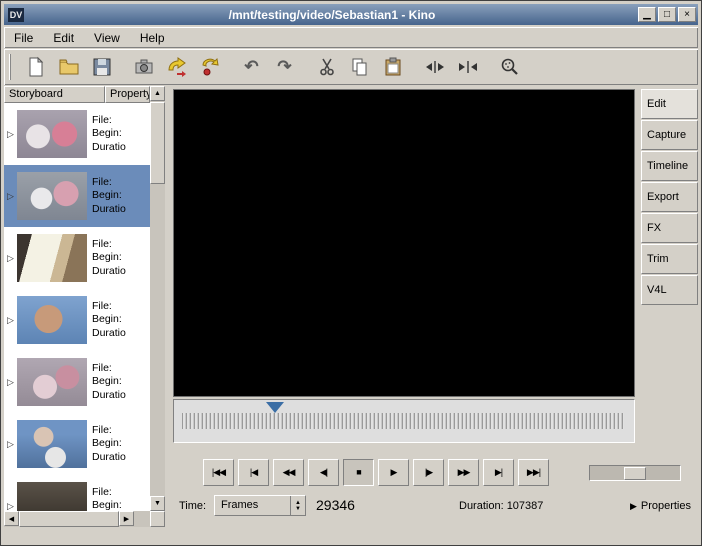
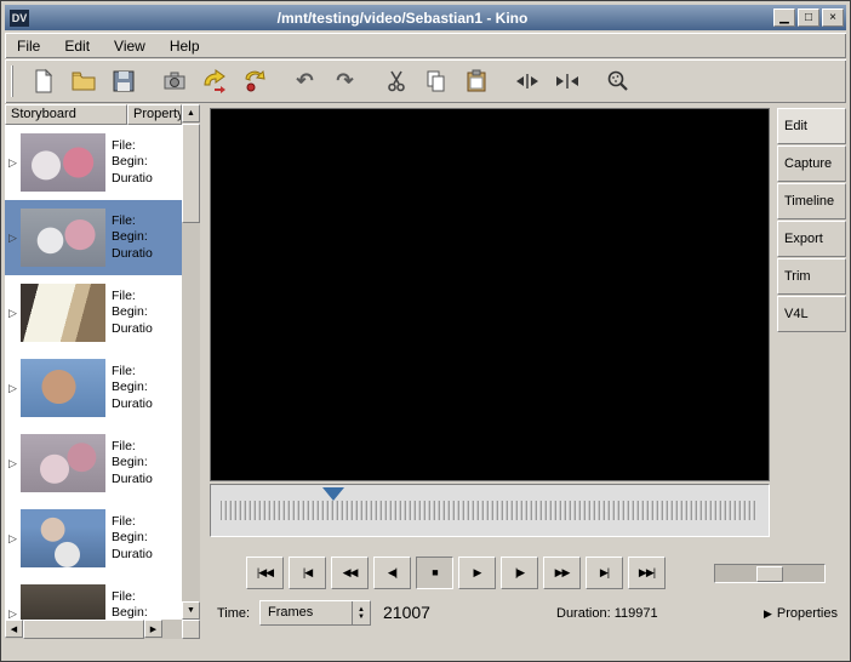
  DV
  /mnt/testing/video/Sebastian1 - Kino
  ▁
  □
  ×
  File
  Edit
  View
  Help
  ↶
  ↷
  Storyboard
  Property
  ▷
  File:
  Begin:
  Duratio
  ▷
  File:
  Begin:
  Duratio
  ▷
  File:
  Begin:
  Duratio
  ▷
  File:
  Begin:
  Duratio
  ▷
  File:
  Begin:
  Duratio
  ▷
  File:
  Begin:
  Duratio
  ▷
  File:
  Begin:
  Edit
  Capture
  Timeline
  Export
- FX
  Trim
  V4L
  |◀◀
  |◀
  ◀◀
  ◀|
  ■
  ▶
  |▶
  ▶▶
  ▶|
  ▶▶|
  Time:
  Frames
- 29346
+ 21007
- Duration: 107387
+ Duration: 119971
  ▶
  Properties
